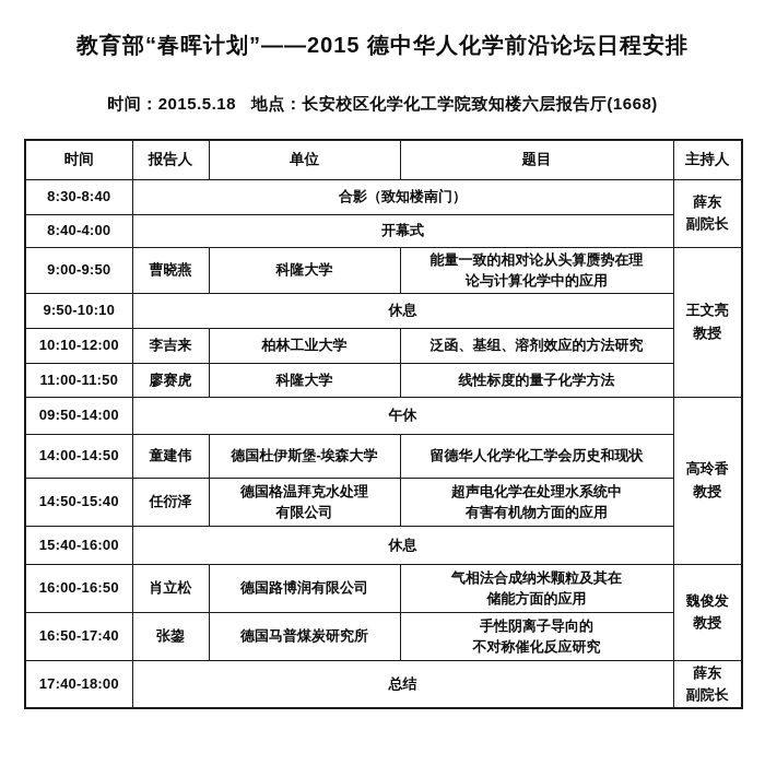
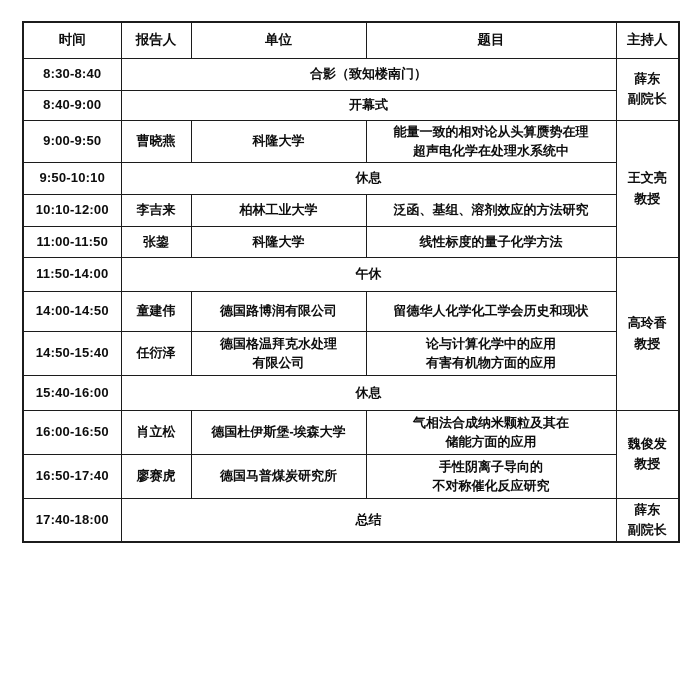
- 教育部“春晖计划”——2015 德中华人化学前沿论坛日程安排
- 时间：2015.5.18 地点：长安校区化学化工学院致知楼六层报告厅(1668)
  时间	报告人	单位	题目	主持人
  8:30-8:40	合影（致知楼南门）	薛东副院长
- 8:40-4:00	开幕式
+ 8:40-9:00	开幕式
- 9:00-9:50	曹晓燕	科隆大学	能量一致的相对论从头算赝势在理论与计算化学中的应用	王文亮教授
+ 9:00-9:50	曹晓燕	科隆大学	能量一致的相对论从头算赝势在理超声电化学在处理水系统中	王文亮教授
  9:50-10:10	休息
  10:10-12:00	李吉来	柏林工业大学	泛函、基组、溶剂效应的方法研究
- 11:00-11:50	廖赛虎	科隆大学	线性标度的量子化学方法
+ 11:00-11:50	张鋆	科隆大学	线性标度的量子化学方法
- 09:50-14:00	午休	高玲香教授
+ 11:50-14:00	午休	高玲香教授
- 14:00-14:50	童建伟	德国杜伊斯堡-埃森大学	留德华人化学化工学会历史和现状
+ 14:00-14:50	童建伟	德国路博润有限公司	留德华人化学化工学会历史和现状
- 14:50-15:40	任衍泽	德国格温拜克水处理有限公司	超声电化学在处理水系统中有害有机物方面的应用
+ 14:50-15:40	任衍泽	德国格温拜克水处理有限公司	论与计算化学中的应用有害有机物方面的应用
  15:40-16:00	休息
- 16:00-16:50	肖立松	德国路博润有限公司	气相法合成纳米颗粒及其在储能方面的应用	魏俊发教授
+ 16:00-16:50	肖立松	德国杜伊斯堡-埃森大学	气相法合成纳米颗粒及其在储能方面的应用	魏俊发教授
- 16:50-17:40	张鋆	德国马普煤炭研究所	手性阴离子导向的不对称催化反应研究
+ 16:50-17:40	廖赛虎	德国马普煤炭研究所	手性阴离子导向的不对称催化反应研究
  17:40-18:00	总结	薛东副院长
